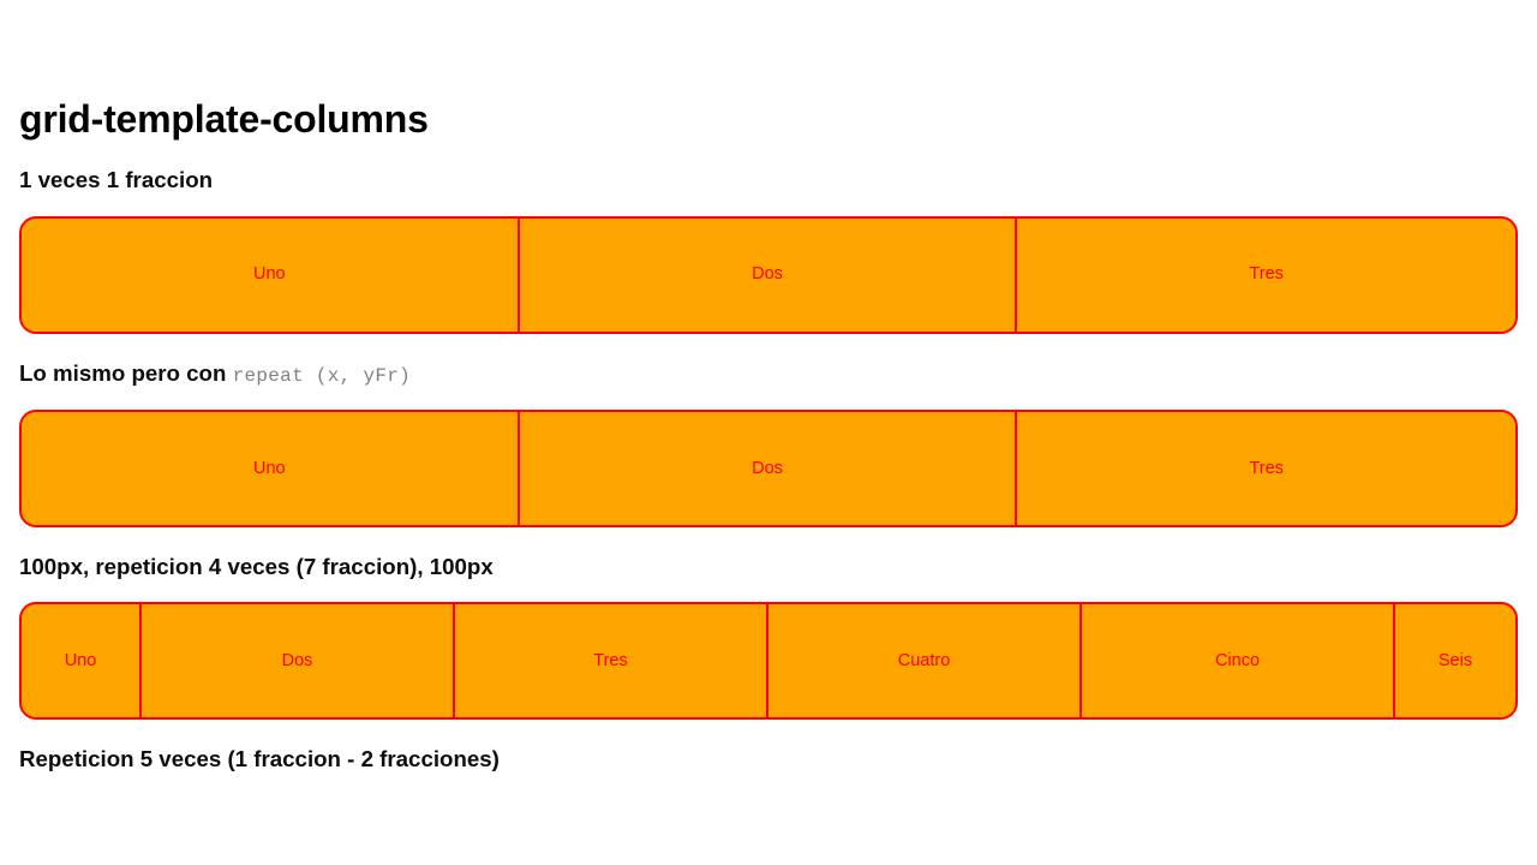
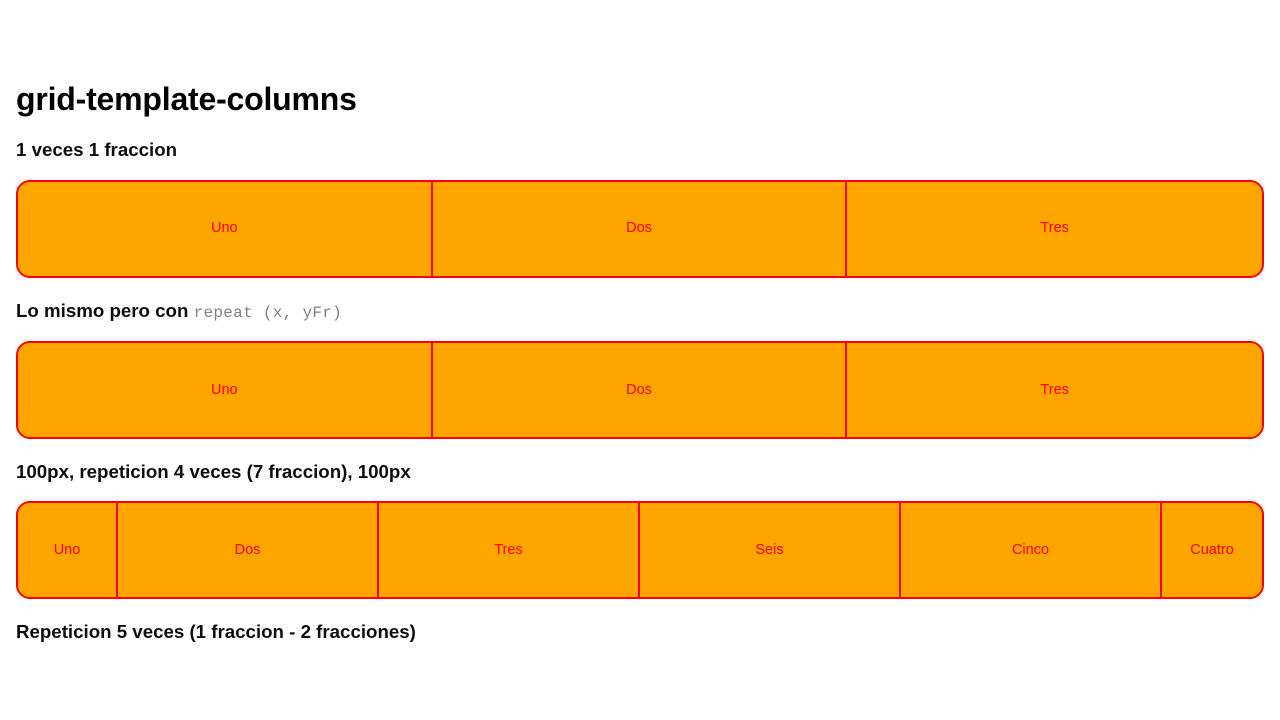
  grid-template-columns
  1 veces 1 fraccion
  Uno
  Dos
  Tres
  Lo mismo pero con repeat (x, yFr)
  Uno
  Dos
  Tres
  100px, repeticion 4 veces (7 fraccion), 100px
  Uno
  Dos
  Tres
- Cuatro
+ Seis
  Cinco
- Seis
+ Cuatro
  Repeticion 5 veces (1 fraccion - 2 fracciones)
